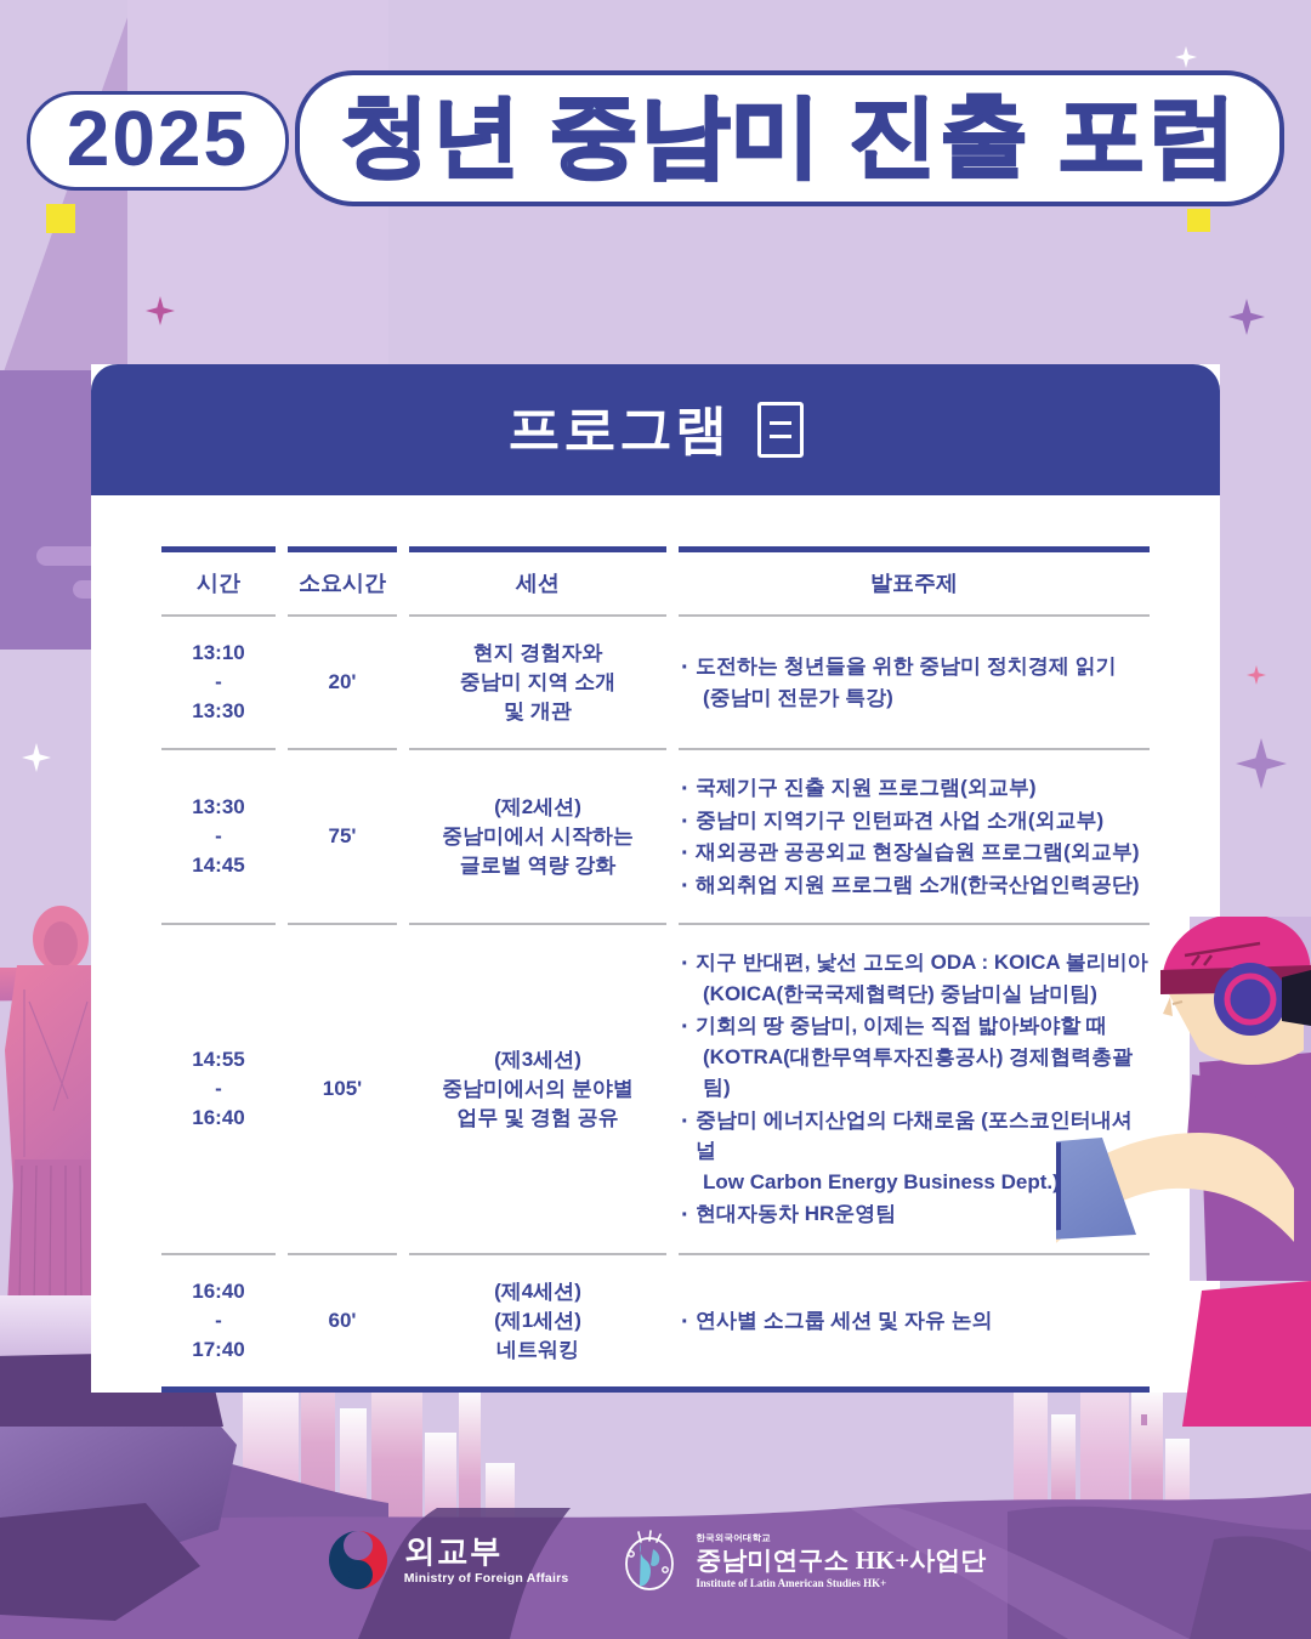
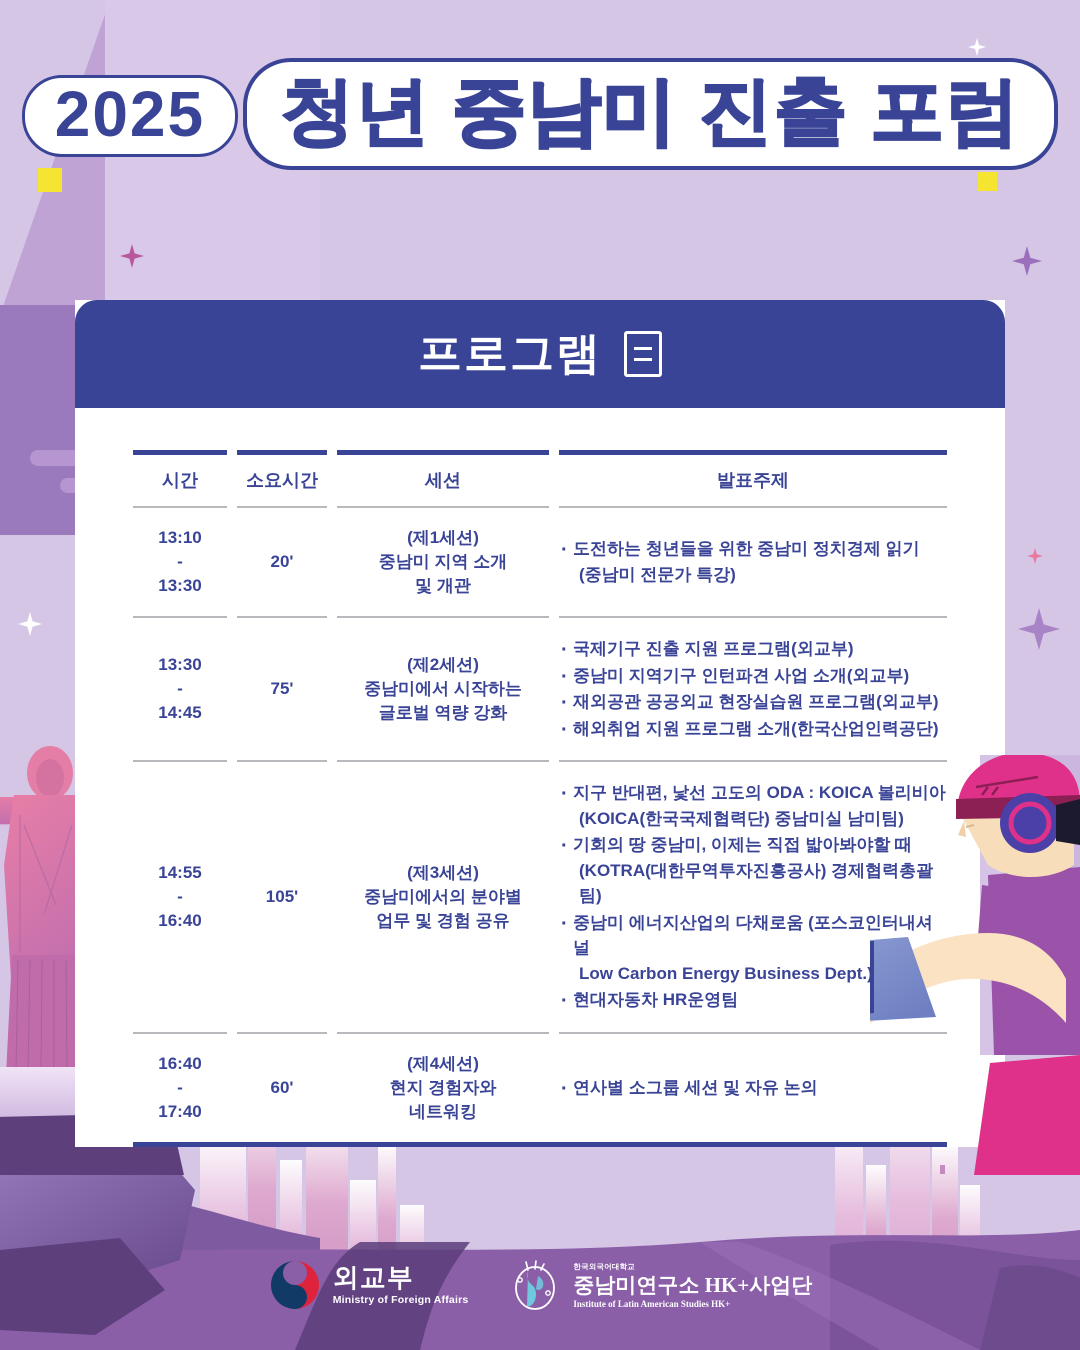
  2025
  청년 중남미 진출 포럼
  프로그램
  시간		소요시간		세션		발표주제
- 13:10-13:30		20'		현지 경험자와중남미 지역 소개및 개관		도전하는 청년들을 위한 중남미 정치경제 읽기(중남미 전문가 특강)
+ 13:10-13:30		20'		(제1세션)중남미 지역 소개및 개관		도전하는 청년들을 위한 중남미 정치경제 읽기(중남미 전문가 특강)
  13:30-14:45		75'		(제2세션)중남미에서 시작하는글로벌 역량 강화		국제기구 진출 지원 프로그램(외교부)중남미 지역기구 인턴파견 사업 소개(외교부)재외공관 공공외교 현장실습원 프로그램(외교부)해외취업 지원 프로그램 소개(한국산업인력공단)
  14:55-16:40		105'		(제3세션)중남미에서의 분야별업무 및 경험 공유		지구 반대편, 낯선 고도의 ODA : KOICA 볼리비아(KOICA(한국국제협력단) 중남미실 남미팀)기회의 땅 중남미, 이제는 직접 밟아봐야할 때(KOTRA(대한무역투자진흥공사) 경제협력총괄팀)중남미 에너지산업의 다채로움 (포스코인터내셔널Low Carbon Energy Business Dept.현대자동차 HR운영팀
- 16:40-17:40		60'		(제4세션)(제1세션)네트워킹		연사별 소그룹 세션 및 자유 논의
+ 16:40-17:40		60'		(제4세션)현지 경험자와네트워킹		연사별 소그룹 세션 및 자유 논의
  외교부
  Ministry of Foreign Affairs
  한국외국어대학교
  중남미연구소 HK+사업단
  Institute of Latin American Studies HK+
